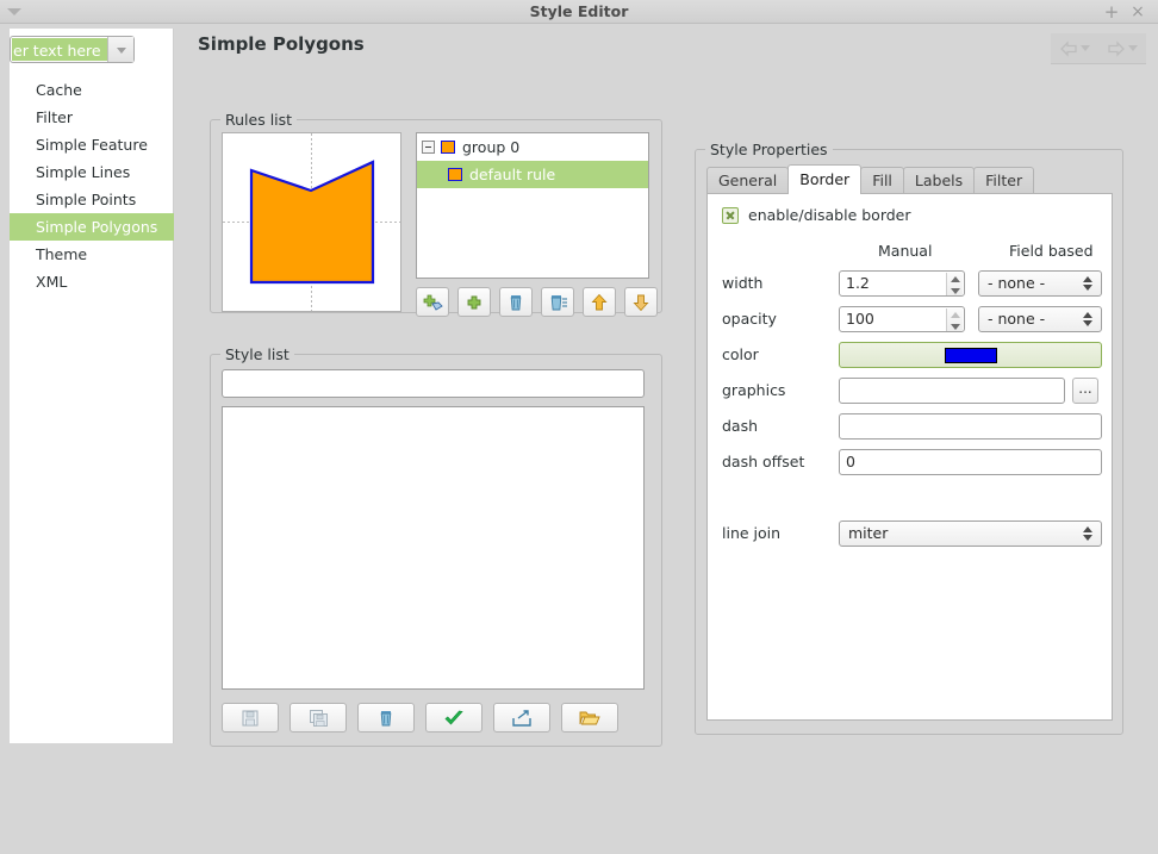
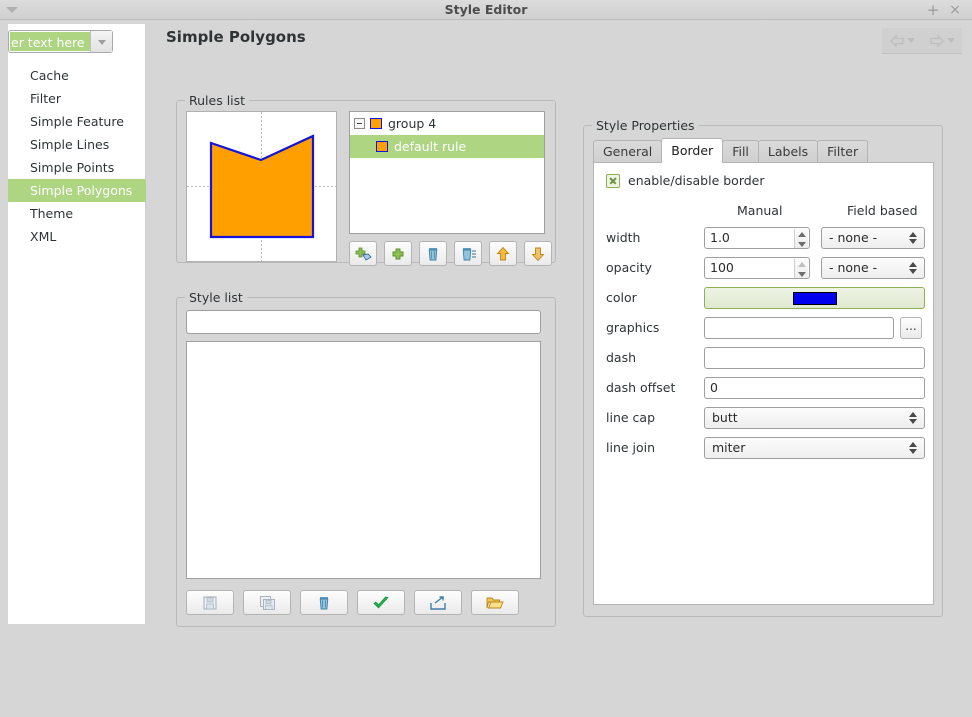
  Style Editor
  +
  ×
  er text here
  Cache
  Filter
  Simple Feature
  Simple Lines
  Simple Points
  Simple Polygons
  Theme
  XML
  Simple Polygons
  Rules list
- group 0
+ group 4
  default rule
  Style list
  Style Properties
  General
  Border
  Fill
  Labels
  Filter
  enable/disable border
  Manual
  Field based
  width
- 1.2
+ 1.0
  - none -
  opacity
  100
  - none -
  color
  graphics
  ...
  dash
  dash offset
  0
+ line cap
+ butt
  line join
  miter
